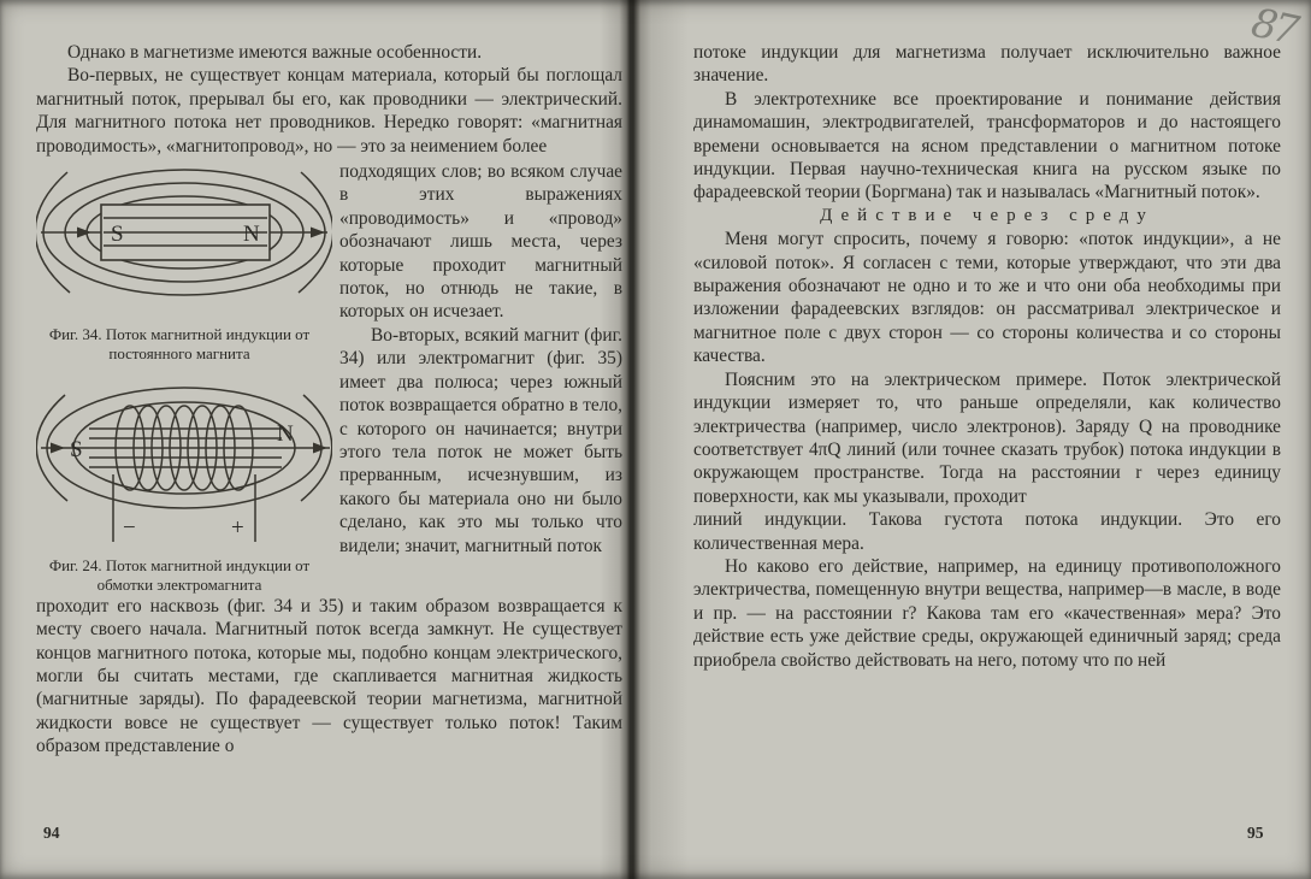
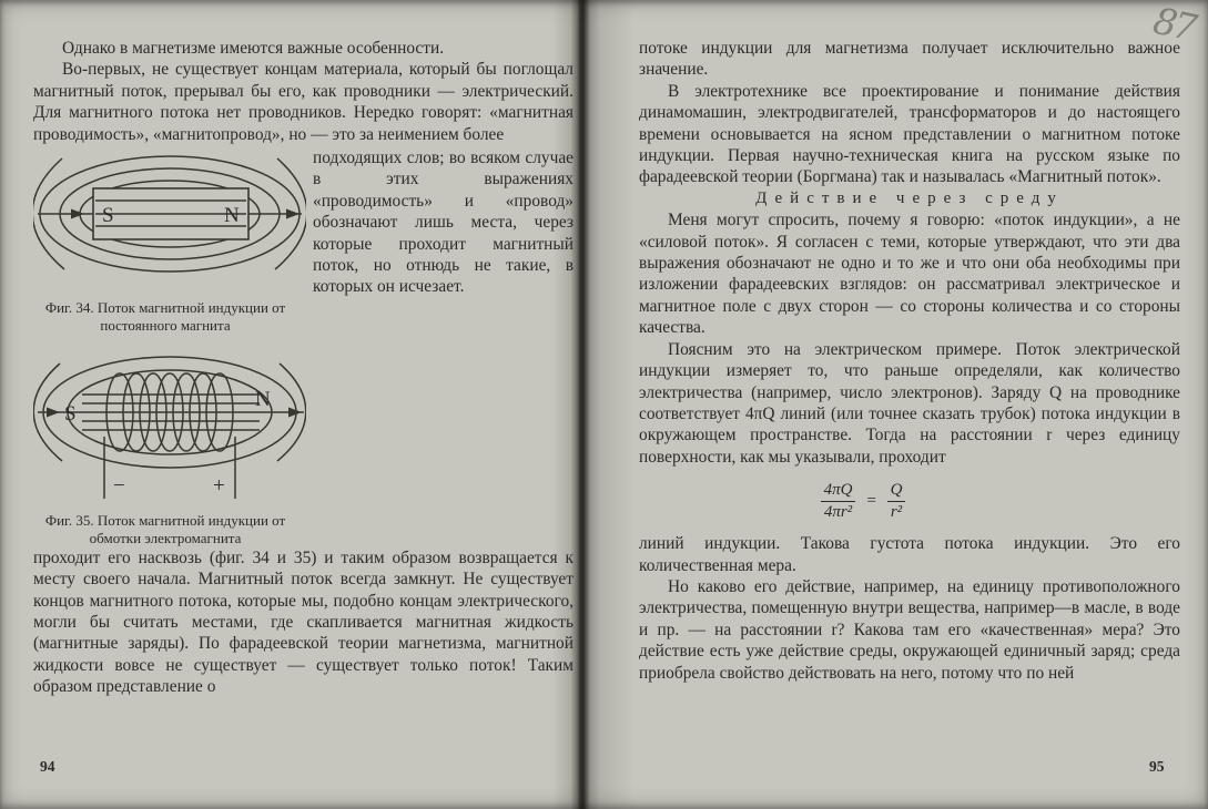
  Однако в магнетизме имеются важные особенности.
  Во-первых, не существует концам материала, который бы поглощал магнитный поток, прерывал бы его, как проводники — электрический. Для магнитного потока нет проводников. Нередко говорят: «магнитная проводимость», «магнитопровод», но — это за неимением более
  S
  N
  Фиг. 34. Поток магнитной индукции от постоянного магнита
  S
  N
  −
  +
- Фиг. 24. Поток магнитной индукции от обмотки электромагнита
+ Фиг. 35. Поток магнитной индукции от обмотки электромагнита
  подходящих слов; во всяком случае в этих выражениях «проводимость» и «провод» обозначают лишь места, через которые проходит магнитный поток, но отнюдь не такие, в которых он исчезает.
- Во-вторых, всякий магнит (фиг. 34) или электромагнит (фиг. 35) имеет два полюса; через южный поток возвращается обратно в тело, с которого он начинается; внутри этого тела поток не может быть прерванным, исчезнувшим, из какого бы материала оно ни было сделано, как это мы только что видели; значит, магнитный поток
  проходит его насквозь (фиг. 34 и 35) и таким образом возвращается к месту своего начала. Магнитный поток всегда замкнут. Не существует концов магнитного потока, которые мы, подобно концам электрического, могли бы считать местами, где скапливается магнитная жидкость (магнитные заряды). По фарадеевской теории магнетизма, магнитной жидкости вовсе не существует — существует только поток! Таким образом представление о
  потоке индукции для магнетизма получает исключительно важное значение.
  В электротехнике все проектирование и понимание действия динамомашин, электродвигателей, трансформаторов и до настоящего времени основывается на ясном представлении о магнитном потоке индукции. Первая научно-техническая книга на русском языке по фарадеевской теории (Боргмана) так и называлась «Магнитный поток».
  Действие через среду
  Меня могут спросить, почему я говорю: «поток индукции», а не «силовой поток». Я согласен с теми, которые утверждают, что эти два выражения обозначают не одно и то же и что они оба необходимы при изложении фарадеевских взглядов: он рассматривал электрическое и магнитное поле с двух сторон — со стороны количества и со стороны качества.
  Поясним это на электрическом примере. Поток электрической индукции измеряет то, что раньше определяли, как количество электричества (например, число электронов). Заряду Q на проводнике соответствует 4πQ линий (или точнее сказать трубок) потока индукции в окружающем пространстве. Тогда на расстоянии r через единицу поверхности, как мы указывали, проходит
+ 4πQ
+ 4πr²
+ =
+ Q
+ r²
  линий индукции. Такова густота потока индукции. Это его количественная мера.
  Но каково его действие, например, на единицу противоположного электричества, помещенную внутри вещества, например—в масле, в воде и пр. — на расстоянии r? Какова там его «качественная» мера? Это действие есть уже действие среды, окружающей единичный заряд; среда приобрела свойство действовать на него, потому что по ней
  94
  95
